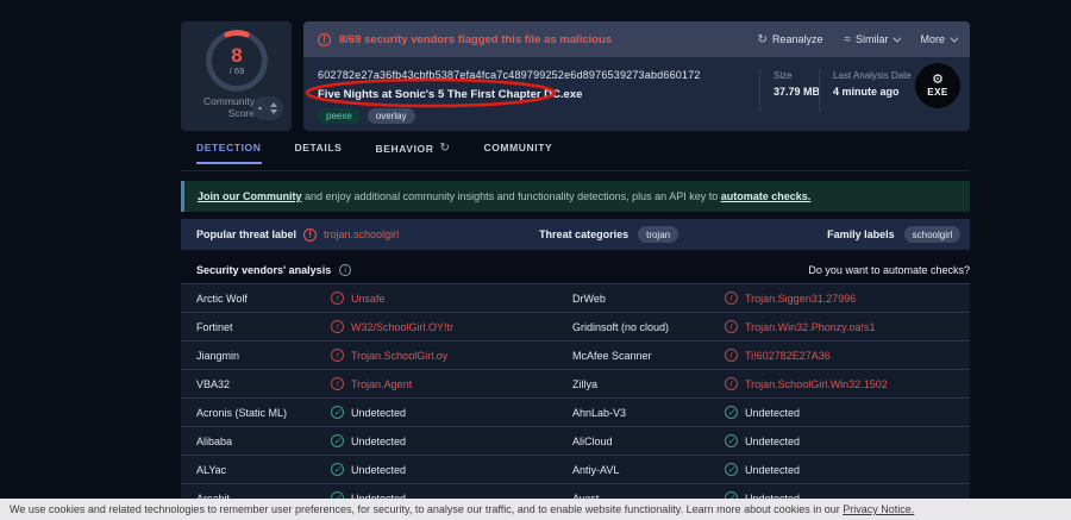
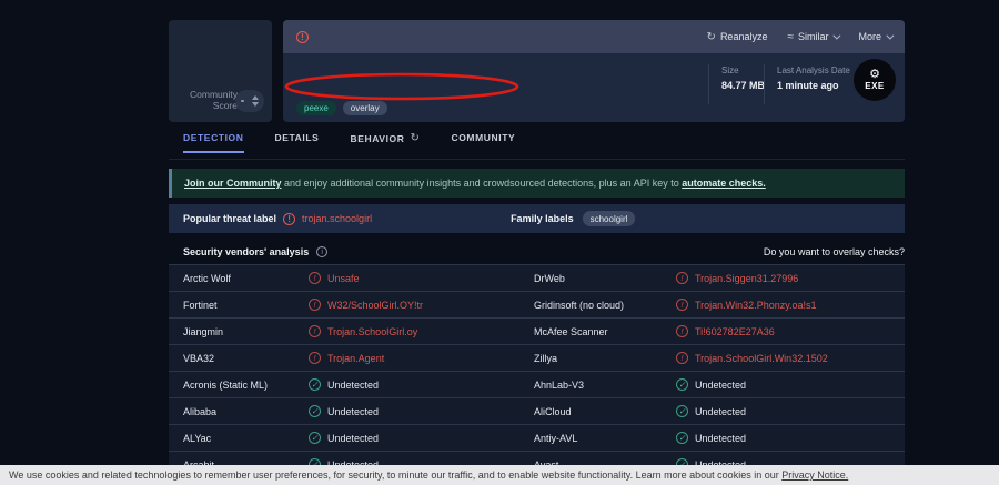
- 8
- / 69
  Community Score
  !
- 8/69 security vendors flagged this file as malicious
  ↻
  Reanalyze
  ≈
  Similar
  More
- 602782e27a36fb43cbfb5387efa4fca7c489799252e6d8976539273abd660172
- Five Nights at Sonic's 5 The First Chapter DC.exe
  peexe
  overlay
  Size
- 37.79 MB
+ 84.77 MB
  Last Analysis Date
- 4 minute ago
+ 1 minute ago
  ⚙
  EXE
  DETECTION
  DETAILS
  BEHAVIOR
  ↻
  COMMUNITY
- Join our Community and enjoy additional community insights and functionality detections, plus an API key to automate checks.
+ Join our Community and enjoy additional community insights and crowdsourced detections, plus an API key to automate checks.
  Popular threat label
  !
  trojan.schoolgirl
- Threat categories
- trojan
  Family labels
  schoolgirl
  Security vendors' analysis
- Do you want to automate checks?
+ Do you want to overlay checks?
  Arctic Wolf
  !
  Unsafe
  DrWeb
  !
  Trojan.Siggen31.27996
  Fortinet
  !
  W32/SchoolGirl.OY!tr
  Gridinsoft (no cloud)
  !
  Trojan.Win32.Phonzy.oa!s1
  Jiangmin
  !
  Trojan.SchoolGirl.oy
  McAfee Scanner
  !
  Ti!602782E27A36
  VBA32
  !
  Trojan.Agent
  Zillya
  !
  Trojan.SchoolGirl.Win32.1502
  Acronis (Static ML)
  ✓
  Undetected
  AhnLab-V3
  ✓
  Undetected
  Alibaba
  ✓
  Undetected
  AliCloud
  ✓
  Undetected
  ALYac
  ✓
  Undetected
  Antiy-AVL
  ✓
  Undetected
- We use cookies and related technologies to remember user preferences, for security, to analyse our traffic, and to enable website functionality. Learn more about cookies in our Privacy Notice.
+ We use cookies and related technologies to remember user preferences, for security, to minute our traffic, and to enable website functionality. Learn more about cookies in our Privacy Notice.
